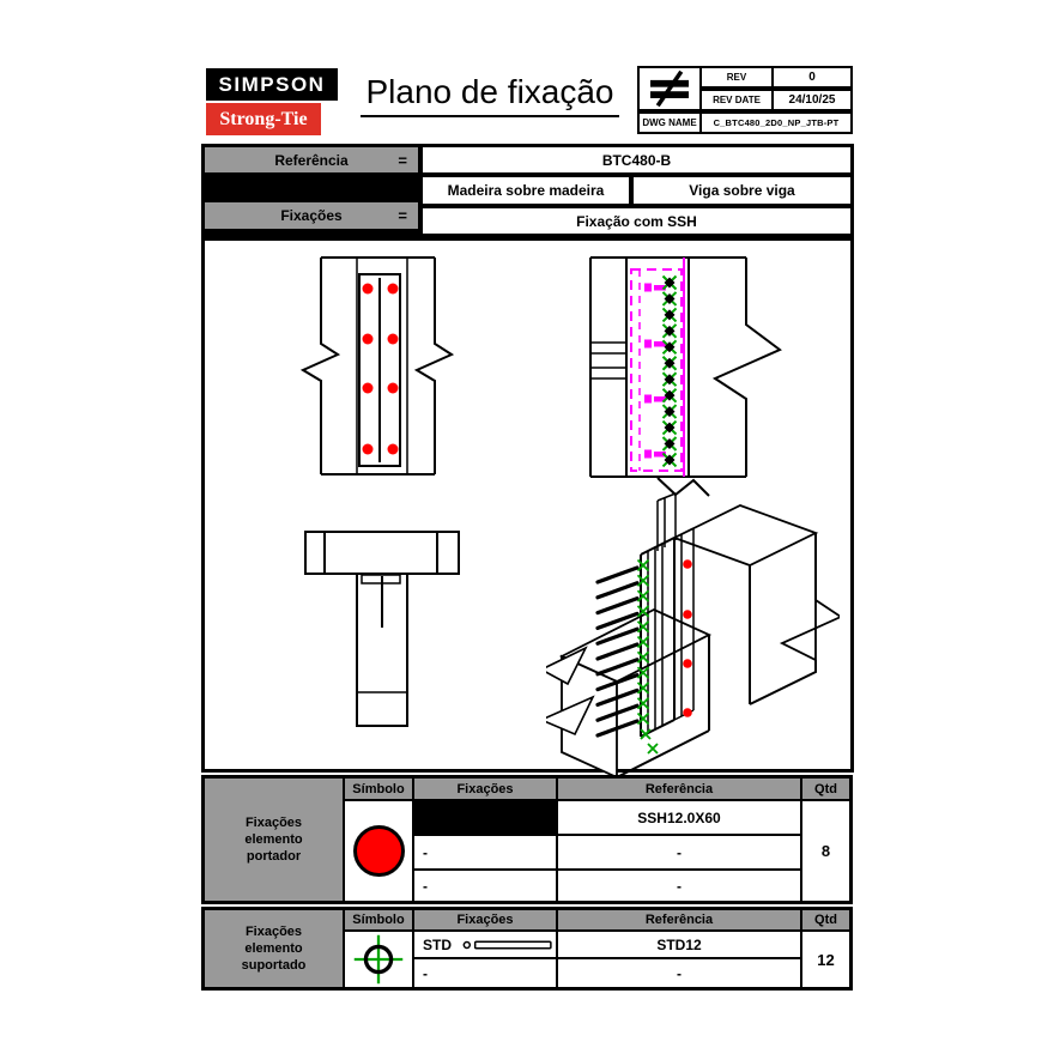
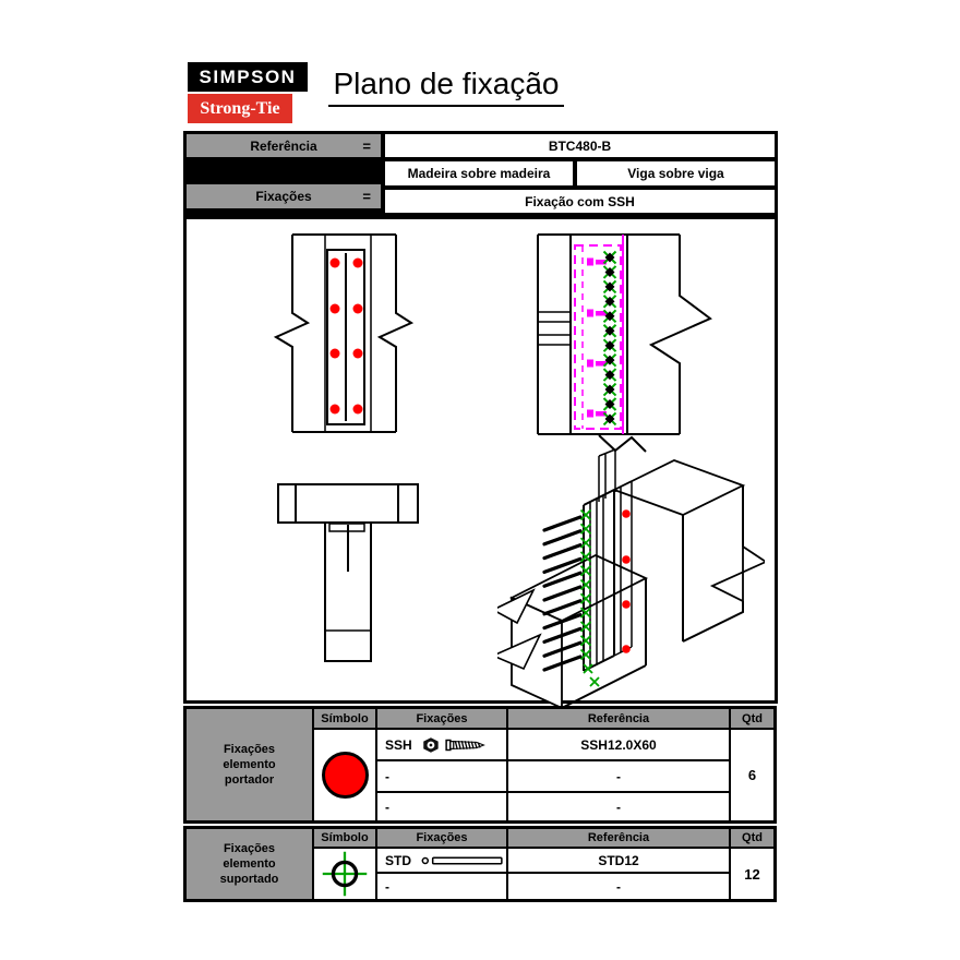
  SIMPSON
  Strong-Tie
  Plano de fixação
- REV
- 0
- REV DATE
- 24/10/25
- DWG NAME
- C_BTC480_2D0_NP_JTB-PT
  Referência
  =
  BTC480-B
  Fixações
  =
  Madeira sobre madeira
  Viga sobre viga
  Fixação com SSH
  Fixações
  elemento
  portador
  Símbolo
  Fixações
  Referência
  Qtd
+ SSH
  SSH12.0X60
  -
  -
  -
  -
- 8
+ 6
  Fixações
  elemento
  suportado
  Símbolo
  Fixações
  Referência
  Qtd
  STD
  STD12
  -
  -
  12
